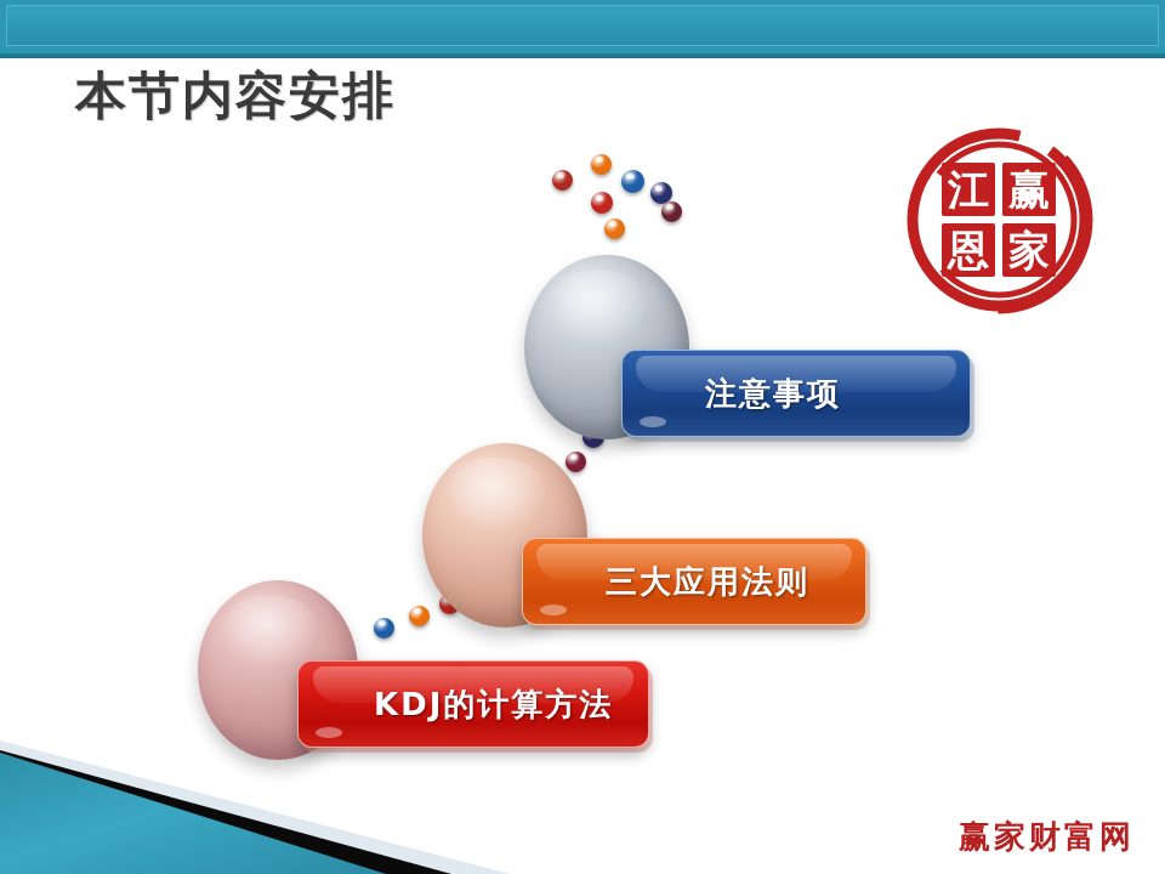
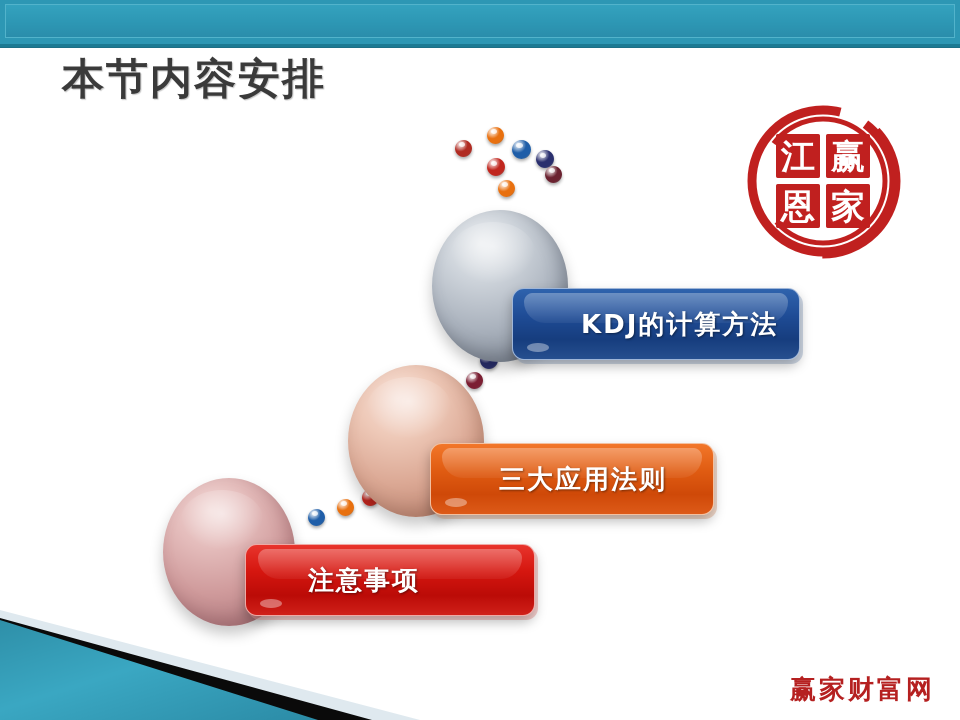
  本节内容安排
  江
  赢
  恩
  家
- KDJ的计算方法
+ 注意事项
  三大应用法则
- 注意事项
+ KDJ的计算方法
  赢家财富网
